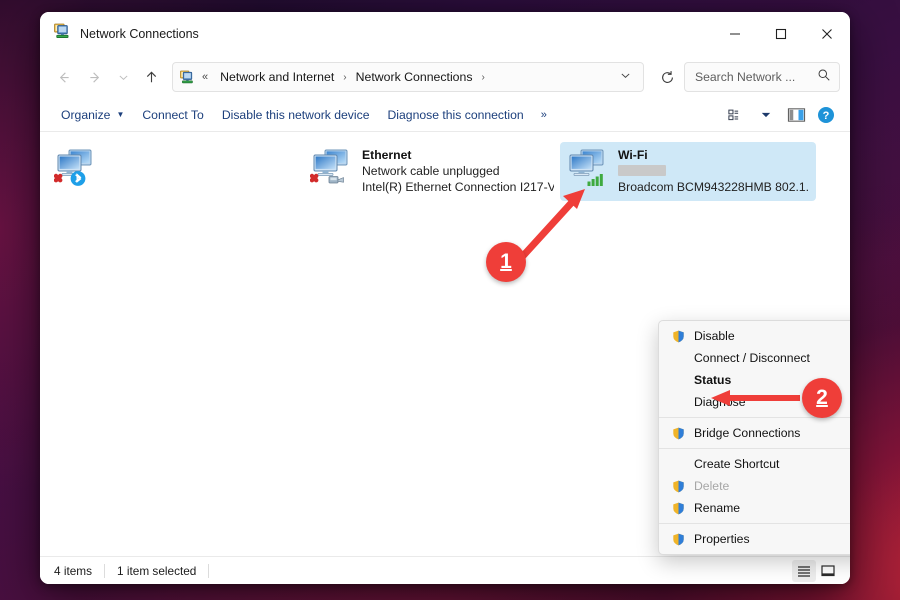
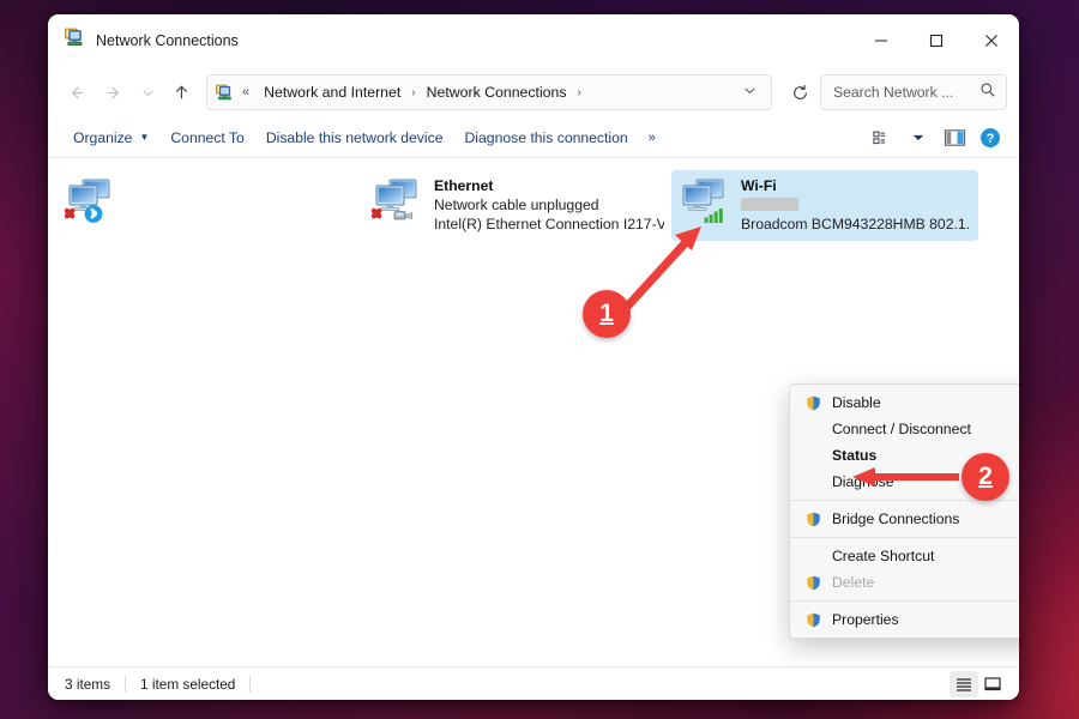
  Network Connections
  «
  Network and Internet
  ›
  Network Connections
  ›
  Search Network ...
  Organize
  ▼
  Connect To
  Disable this network device
  Diagnose this connection
  »
  ?
  Ethernet
  Network cable unplugged
  Intel(R) Ethernet Connection I217-V
  Wi-Fi
  Broadcom BCM943228HMB 802.1.
  Disable
  Connect / Disconnect
  Status
  Diagse
  Bridge Connections
  Create Shortcut
  Delete
- Rename
  Properties
- 4 items
+ 3 items
  1 item selected
  1
  2
